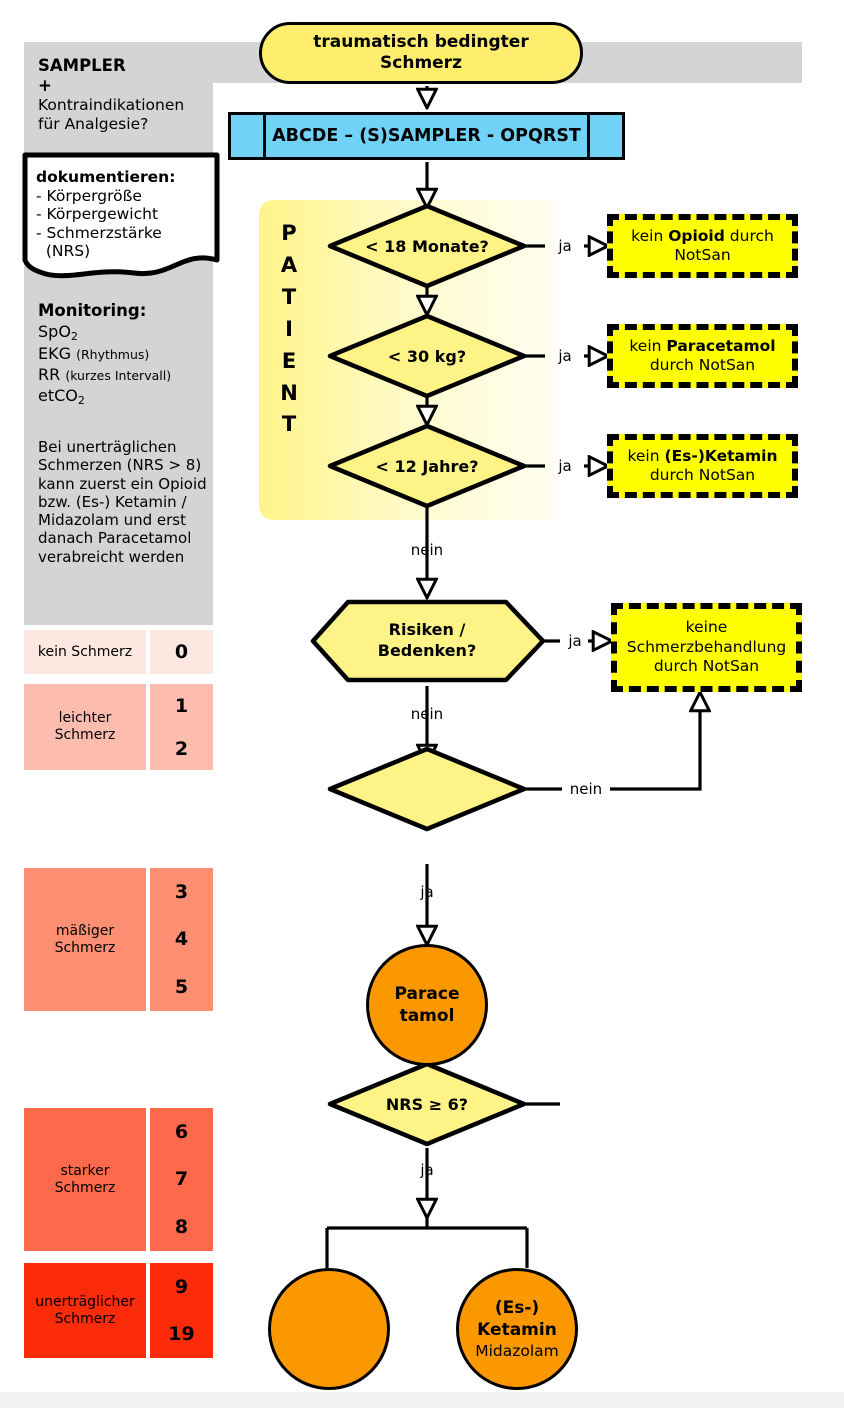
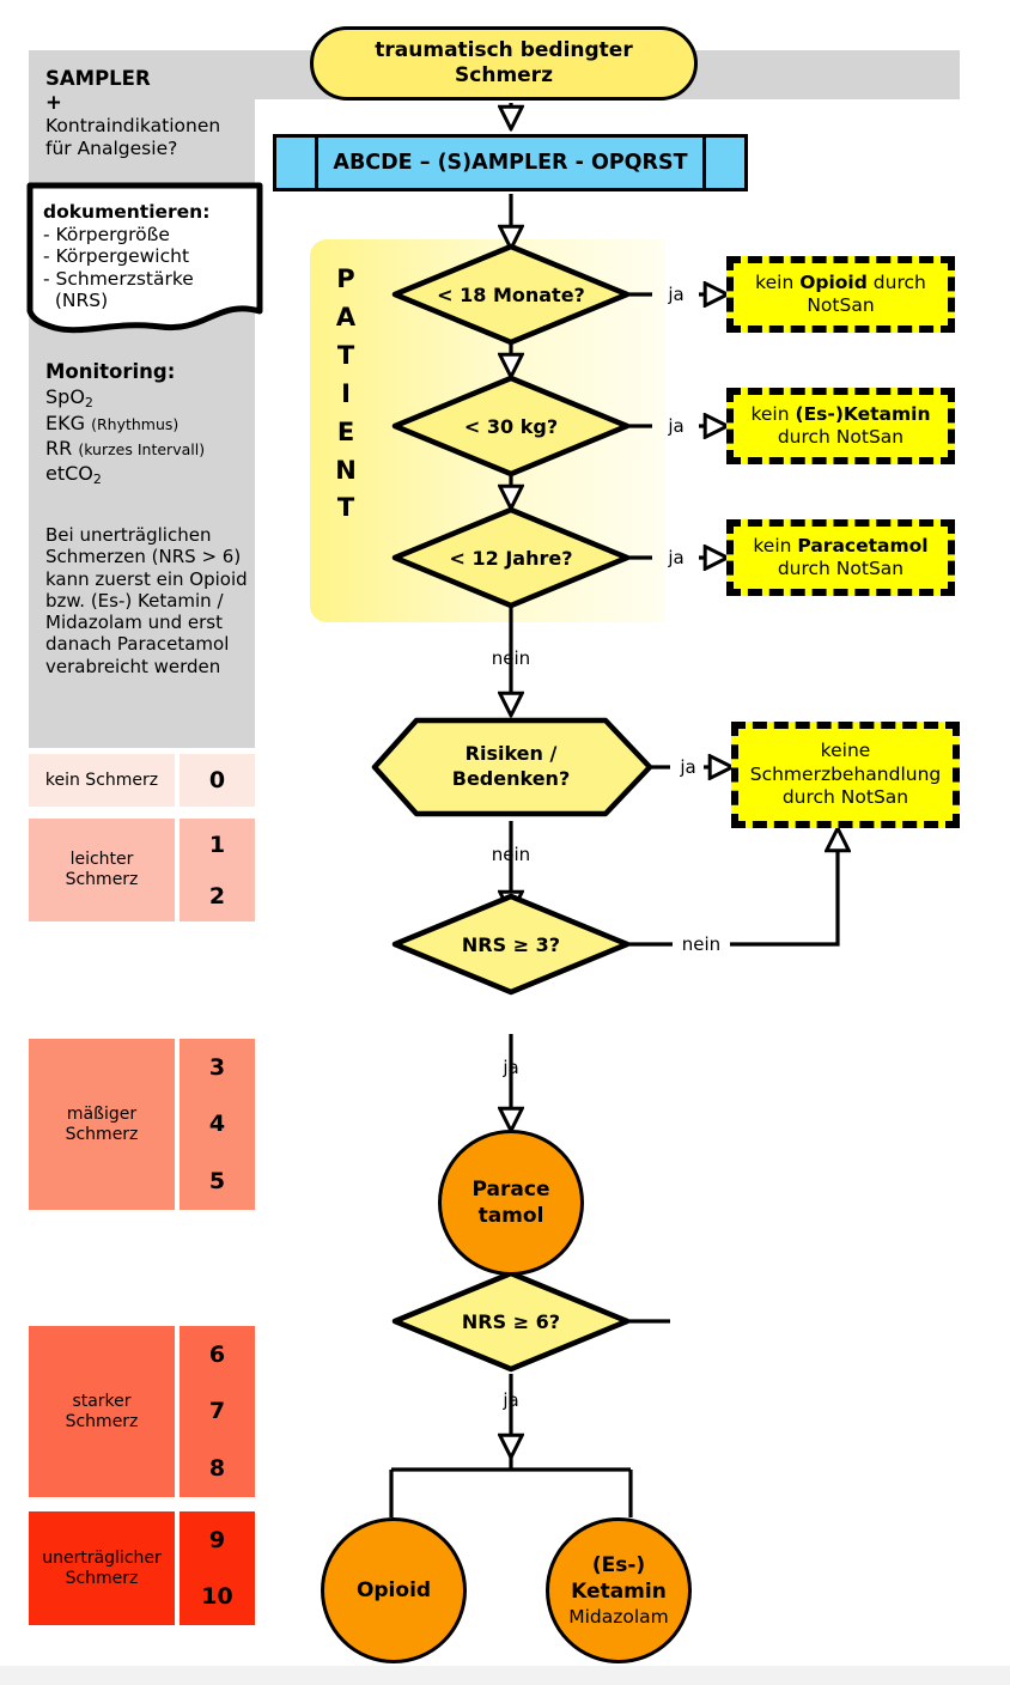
  SAMPLER
  +
  Kontraindikationen
  für Analgesie?
  dokumentieren:
  - Körpergröße
  - Körpergewicht
  - Schmerzstärke
  (NRS)
  Monitoring:
  SpO2
  EKG (Rhythmus)
  RR (kurzes Intervall)
  etCO2
- Bei unerträglichen Schmerzen (NRS > 8) kann zuerst ein Opioid bzw. (Es-) Ketamin / Midazolam und erst danach Paracetamol verabreicht werden
+ Bei unerträglichen Schmerzen (NRS > 6) kann zuerst ein Opioid bzw. (Es-) Ketamin / Midazolam und erst danach Paracetamol verabreicht werden
  kein Schmerz
  0
  leichter
  Schmerz
  1
  2
  mäßiger
  Schmerz
  3
  4
  5
  starker
  Schmerz
  6
  7
  8
  unerträglicher
  Schmerz
  9
- 19
+ 10
  P
  A
  T
  I
  E
  N
  T
  traumatisch bedingter
  Schmerz
- ABCDE – (S)SAMPLER - OPQRST
+ ABCDE – (S)AMPLER - OPQRST
  < 18 Monate?
  < 30 kg?
  < 12 Jahre?
  Risiken /
  Bedenken?
+ NRS ≥ 3?
  NRS ≥ 6?
  ja
  ja
  ja
  ja
  nein
  nein
  nein
  ja
  ja
  kein Opioid durch
  NotSan
- kein Paracetamol
+ kein (Es-)Ketamin
  durch NotSan
- kein (Es-)Ketamin
+ kein Paracetamol
  durch NotSan
  keine
  Schmerzbehandlung
  durch NotSan
  Parace
  tamol
+ Opioid
  (Es-)
  Ketamin
  Midazolam
